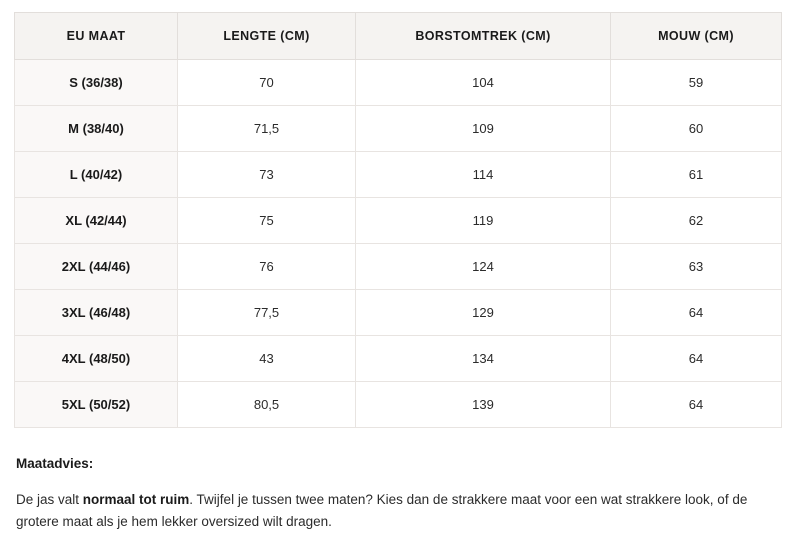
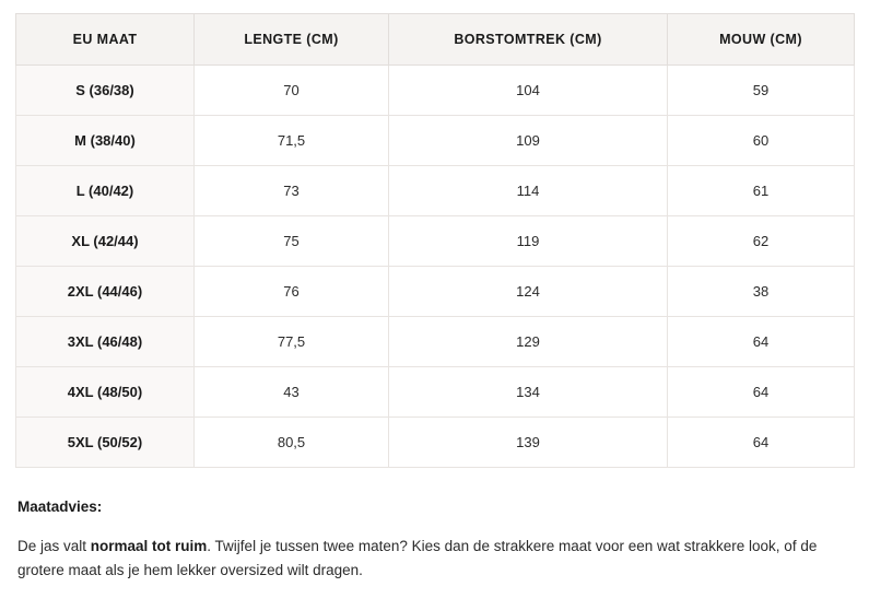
  EU MAAT	LENGTE (CM)	BORSTOMTREK (CM)	MOUW (CM)
  S (36/38)	70	104	59
  M (38/40)	71,5	109	60
  L (40/42)	73	114	61
  XL (42/44)	75	119	62
- 2XL (44/46)	76	124	63
+ 2XL (44/46)	76	124	38
  3XL (46/48)	77,5	129	64
  4XL (48/50)	43	134	64
  5XL (50/52)	80,5	139	64
  Maatadvies:
  De jas valt normaal tot ruim. Twijfel je tussen twee maten? Kies dan de strakkere maat voor een wat strakkere look, of de grotere maat als je hem lekker oversized wilt dragen.
